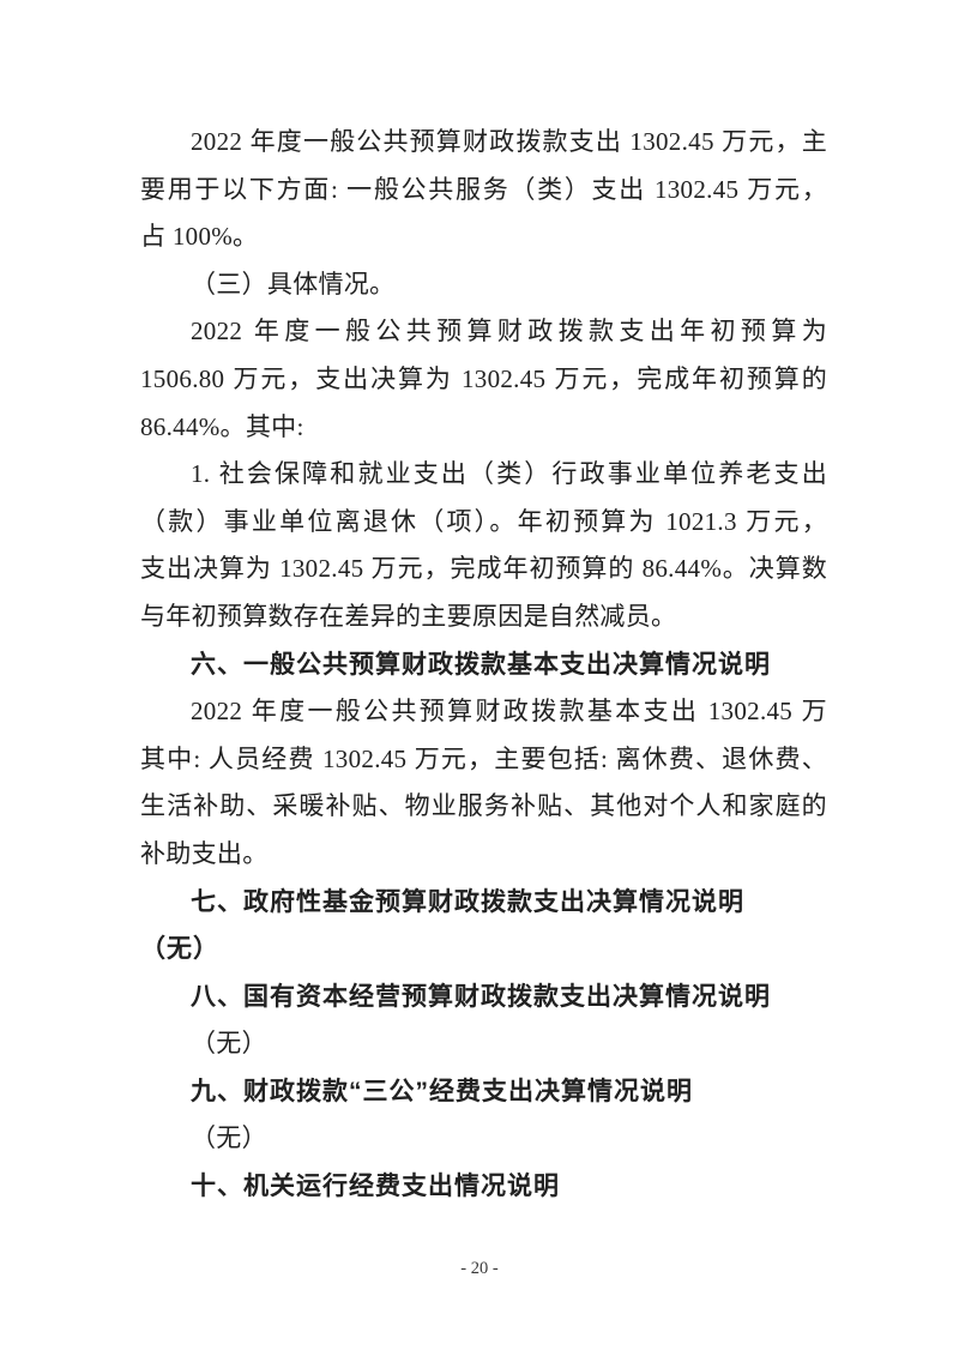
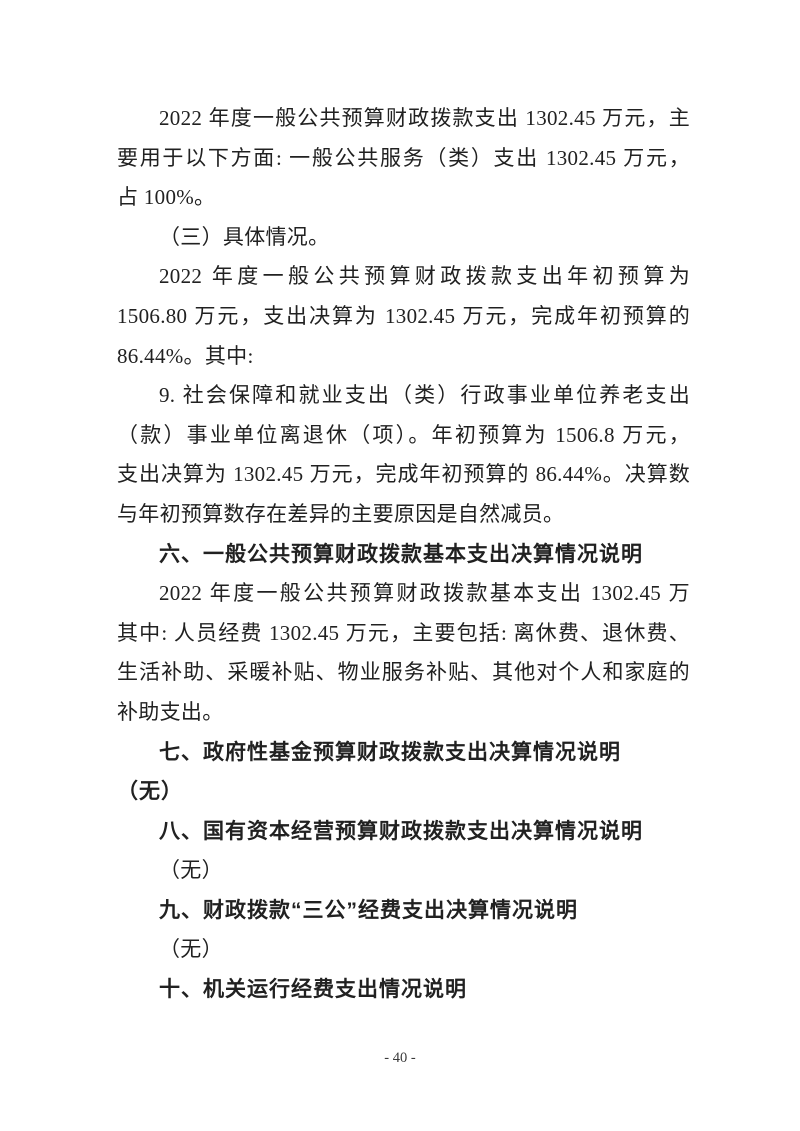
  2022 年度一般公共预算财政拨款支出 1302.45 万元，主
  要用于以下方面: 一般公共服务（类）支出 1302.45 万元，
  占 100%。
  （三）具体情况。
  2022 年度一般公共预算财政拨款支出年初预算为
  1506.80 万元，支出决算为 1302.45 万元，完成年初预算的
  86.44%。其中:
- 1. 社会保障和就业支出（类）行政事业单位养老支出
+ 9. 社会保障和就业支出（类）行政事业单位养老支出
- （款）事业单位离退休（项）。年初预算为 1021.3 万元，
+ （款）事业单位离退休（项）。年初预算为 1506.8 万元，
  支出决算为 1302.45 万元，完成年初预算的 86.44%。决算数
  与年初预算数存在差异的主要原因是自然减员。
  六、一般公共预算财政拨款基本支出决算情况说明
  2022 年度一般公共预算财政拨款基本支出 1302.45 万
  其中: 人员经费 1302.45 万元，主要包括: 离休费、退休费、
  生活补助、采暖补贴、物业服务补贴、其他对个人和家庭的
  补助支出。
  七、政府性基金预算财政拨款支出决算情况说明
  （无）
  八、国有资本经营预算财政拨款支出决算情况说明
  （无）
  九、财政拨款“三公”经费支出决算情况说明
  （无）
  十、机关运行经费支出情况说明
- - 20 -
+ - 40 -
